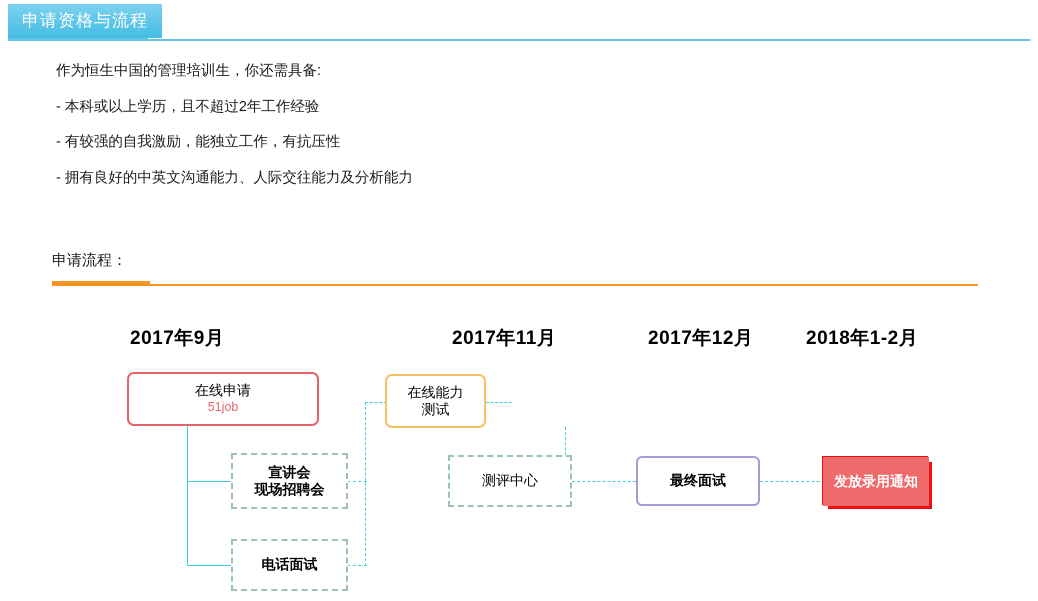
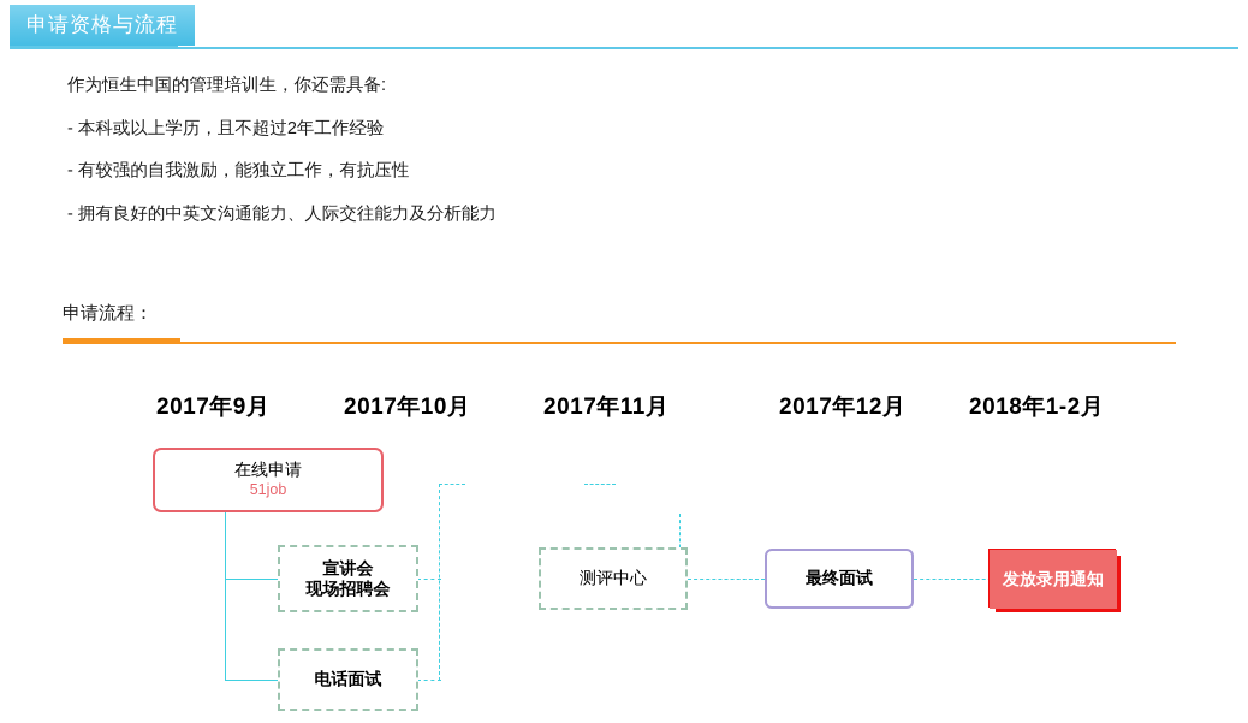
  申请资格与流程
  作为恒生中国的管理培训生，你还需具备:
  - 本科或以上学历，且不超过2年工作经验
  - 有较强的自我激励，能独立工作，有抗压性
  - 拥有良好的中英文沟通能力、人际交往能力及分析能力
  申请流程：
  2017年9月
+ 2017年10月
  2017年11月
  2017年12月
  2018年1-2月
  在线申请
  51job
  宣讲会
  现场招聘会
  电话面试
- 在线能力
- 测试
  测评中心
  最终面试
  发放录用通知
